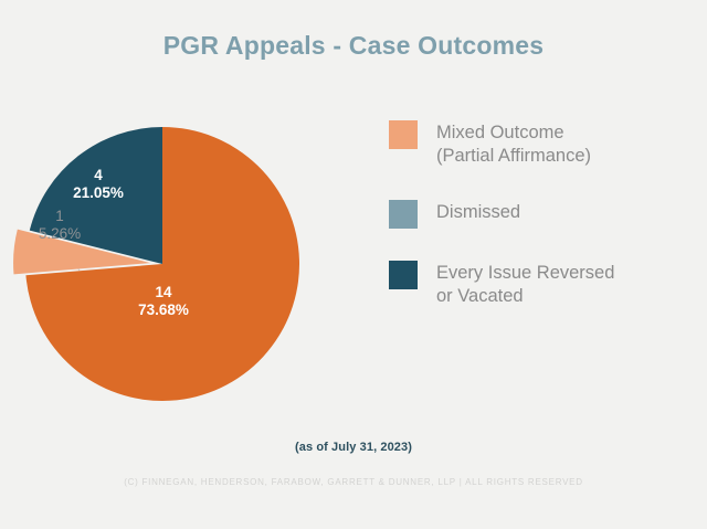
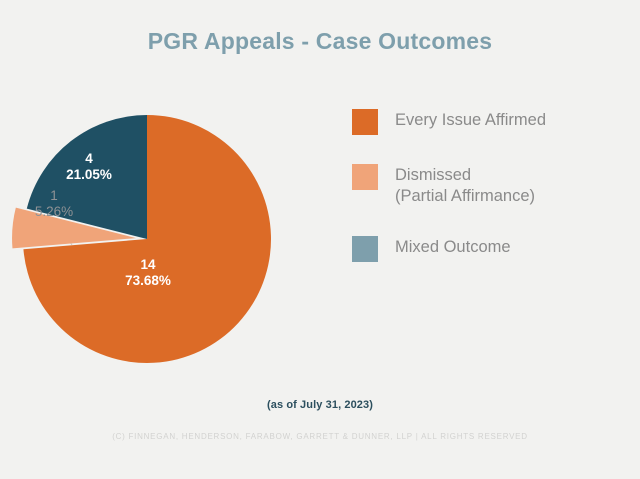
  PGR Appeals - Case Outcomes
  14
  73.68%
  4
  21.05%
  1
  5.26%
+ Every Issue Affirmed
- Mixed Outcome
+ Dismissed
  (Partial Affirmance)
- Dismissed
+ Mixed Outcome
- Every Issue Reversed
- or Vacated
  (as of July 31, 2023)
  (C) FINNEGAN, HENDERSON, FARABOW, GARRETT & DUNNER, LLP | ALL RIGHTS RESERVED
